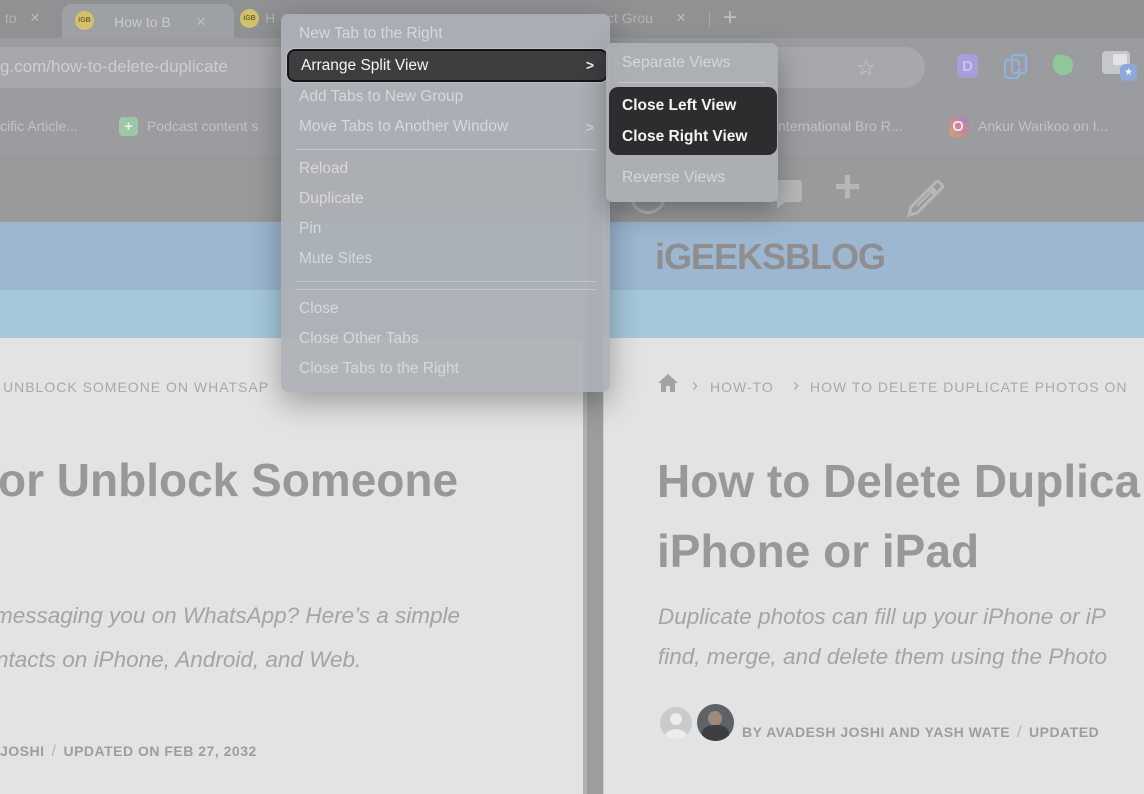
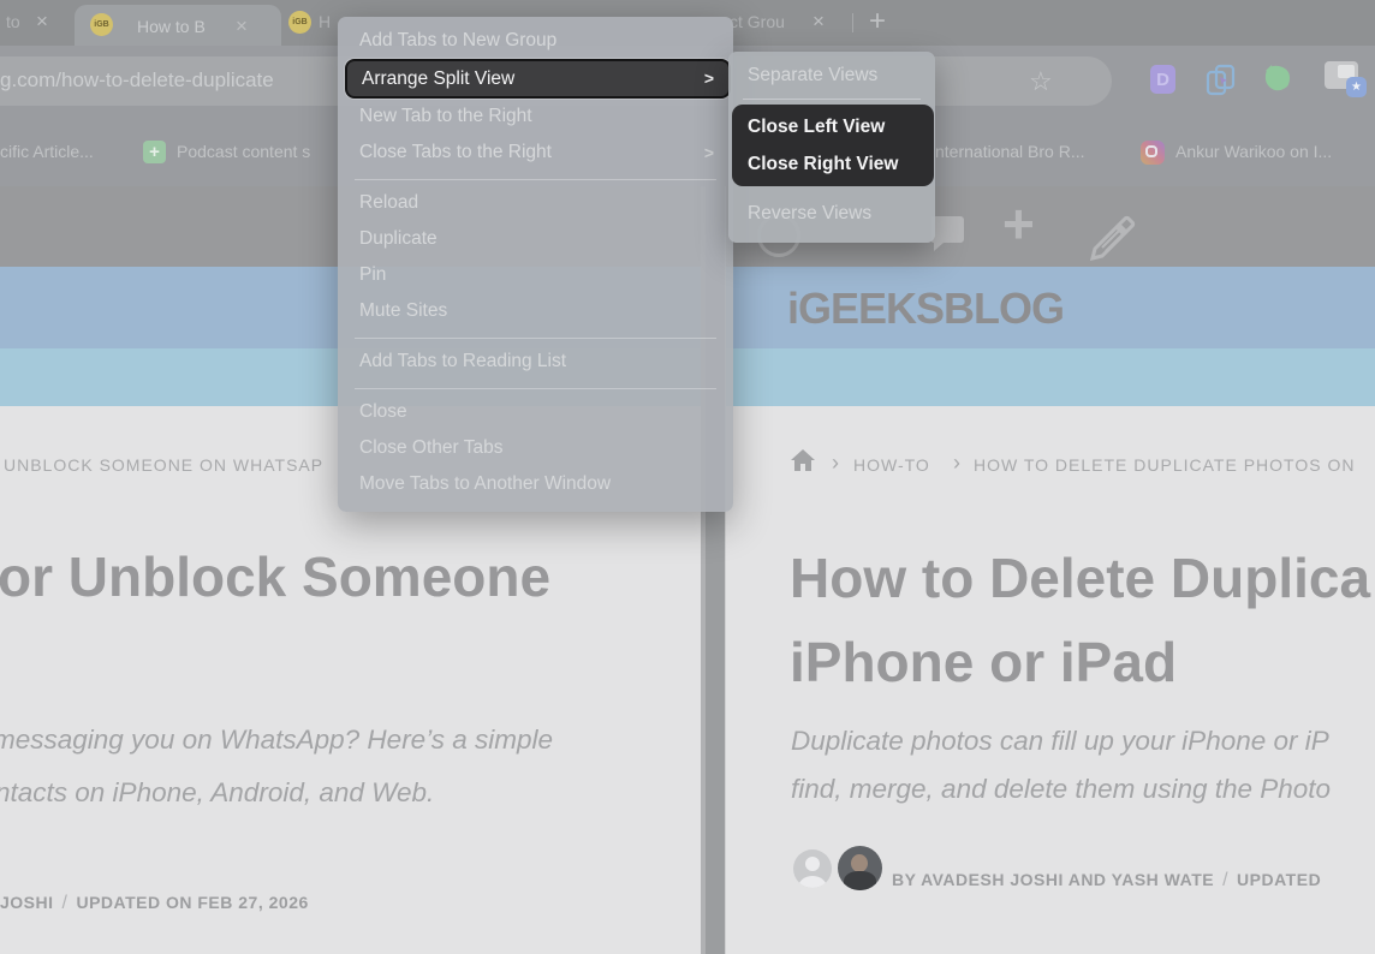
  to
  ×
  How to B
  ×
  H
  ct Grou
  ×
  +
  g.com/how-to-delete-duplicate
  ☆
  D
  ★
  cific Article...
  +
  Podcast content s
  nternational Bro R...
  Ankur Warikoo on I...
  UNBLOCK SOMEONE ON WHATSAP
  or Unblock Someone
  messaging you on WhatsApp? Here’s a simple
  ntacts on iPhone, Android, and Web.
- JOSHI / UPDATED ON FEB 27, 2032
+ JOSHI / UPDATED ON FEB 27, 2026
  +
  iGEEKSBLOG
  ›
  HOW-TO
  ›
  HOW TO DELETE DUPLICATE PHOTOS ON
  How to Delete Duplica
  iPhone or iPad
  Duplicate photos can fill up your iPhone or iP
  find, merge, and delete them using the Photo
  BY AVADESH JOSHI AND YASH WATE / UPDATED
- New Tab to the Right
+ Add Tabs to New Group
  Arrange Split View
  >
- Add Tabs to New Group
+ New Tab to the Right
- Move Tabs to Another Window
+ Close Tabs to the Right
  >
  Reload
  Duplicate
  Pin
  Mute Sites
+ Add Tabs to Reading List
  Close
  Close Other Tabs
- Close Tabs to the Right
+ Move Tabs to Another Window
  Separate Views
  Close Left View
  Close Right View
  Reverse Views
